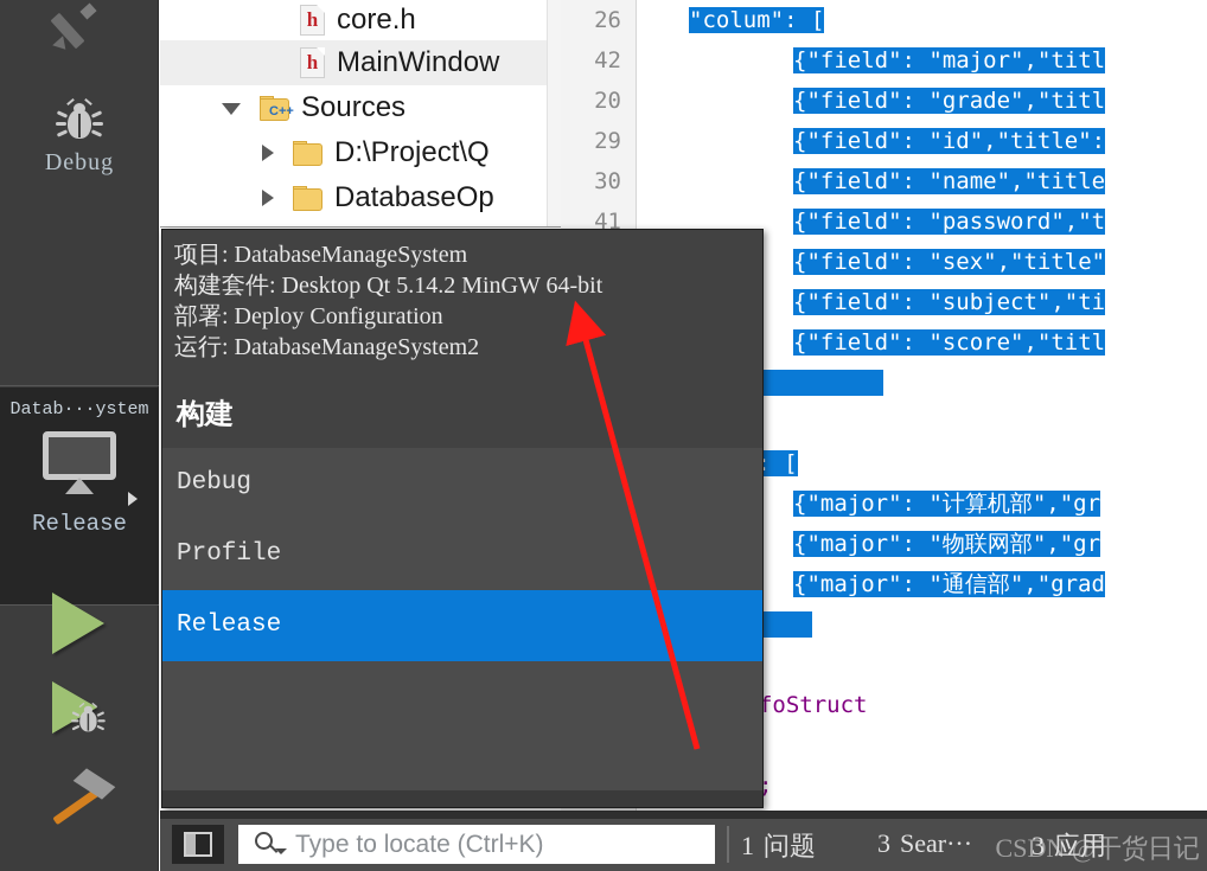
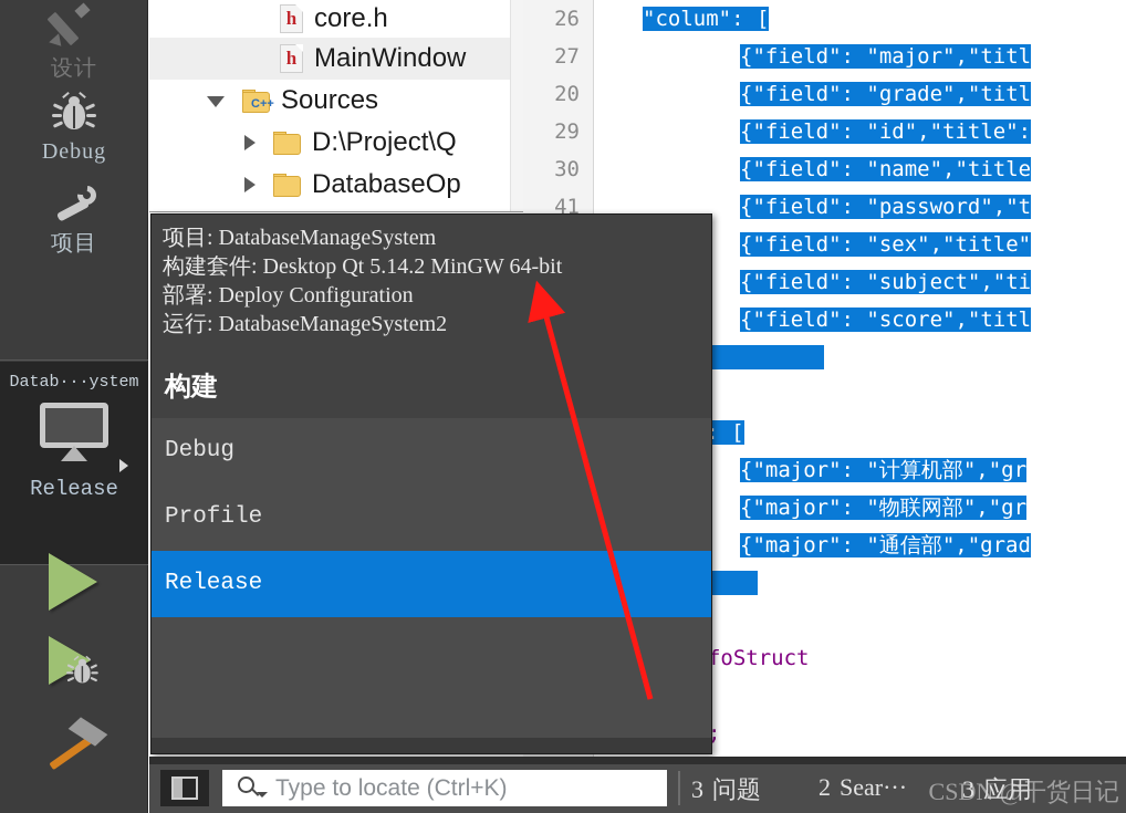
+ 设计
  Debug
+ 项目
  Datab···ystem
  Release
  core.h
  MainWindow
  C++
  Sources
  D:\Project\Q
  DatabaseOp
  26
- 42
+ 27
  20
  29
  30
  41
  "colum": [
  {"field": "major","titl
  {"field": "grade","titl
  {"field": "id","title":
  {"field": "name","title
  {"field": "password","t
  {"field": "sex","title"
  {"field": "subject","ti
  {"field": "score","titl
  {"major": "计算机部","gr
  {"major": "物联网部","gr
  {"major": "通信部","grad
  项目: DatabaseManageSystem
  构建套件: Desktop Qt 5.14.2 MinGW 64-bit
  部署: Deploy Configuration
  运行: DatabaseManageSystem2
  构建
  Debug
  Profile
  Release
  Type to locate (Ctrl+K)
- 1 问题
+ 3 问题
- 3 Sear···
+ 2 Sear···
  3 应用
  CSDN @干货日记
